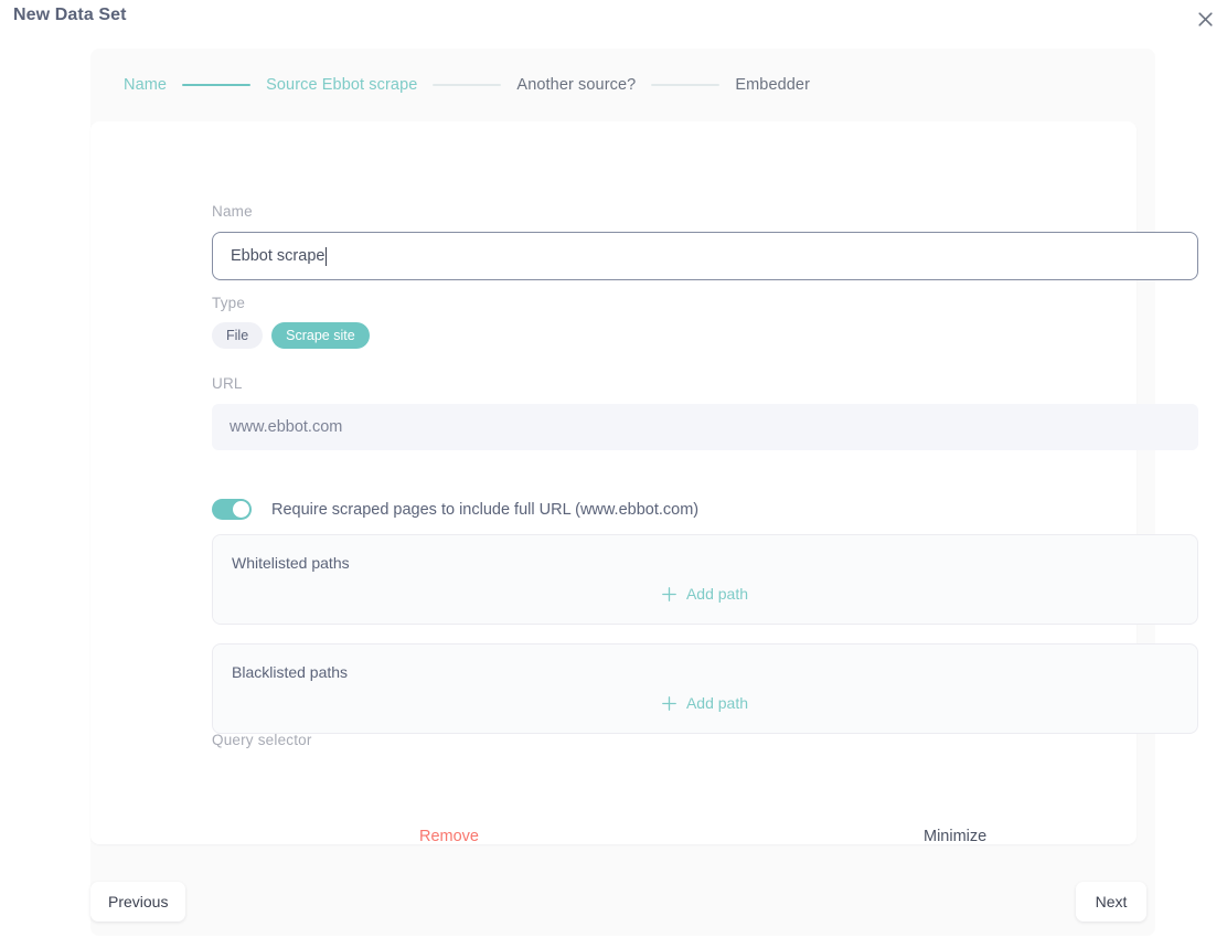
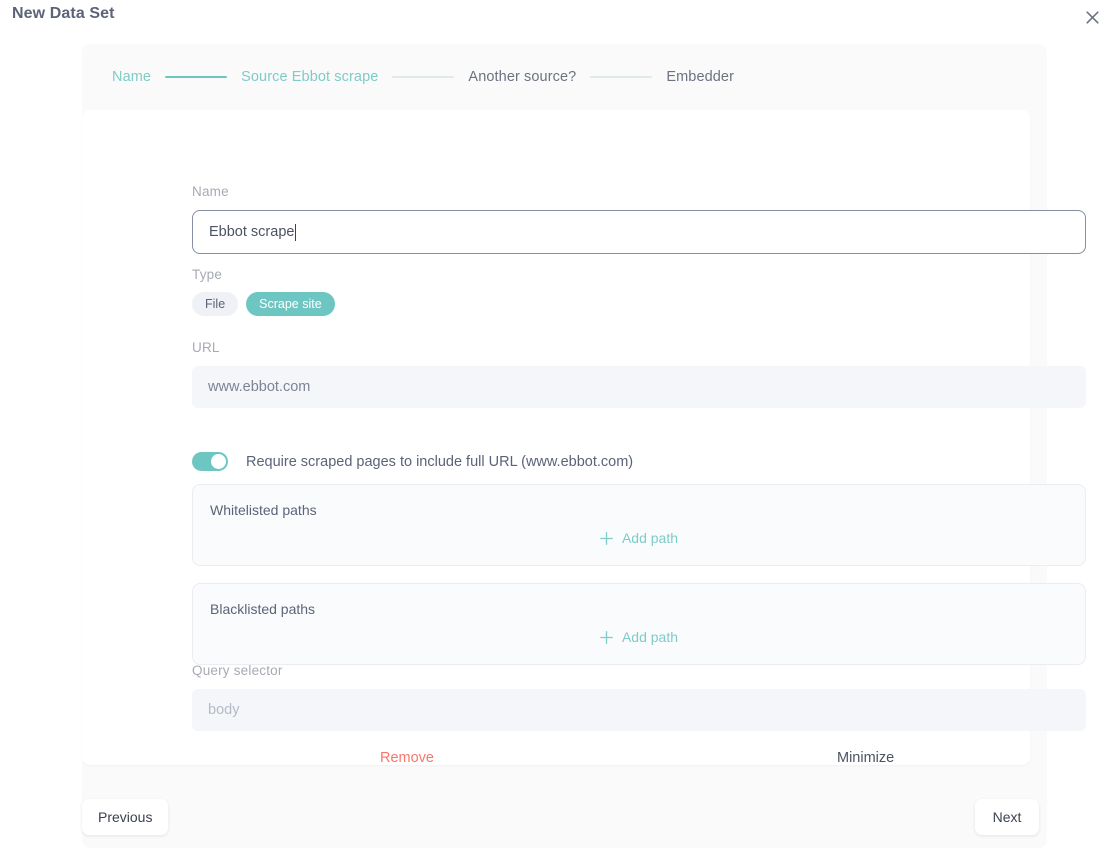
  New Data Set
  Name
  Source Ebbot scrape
  Another source?
  Embedder
  Name
  Ebbot scrape
  Type
  File
  Scrape site
  URL
  www.ebbot.com
  Require scraped pages to include full URL (www.ebbot.com)
  Whitelisted paths
  Add path
  Blacklisted paths
  Add path
  Query selector
+ body
  Remove
  Minimize
  Previous
  Next
